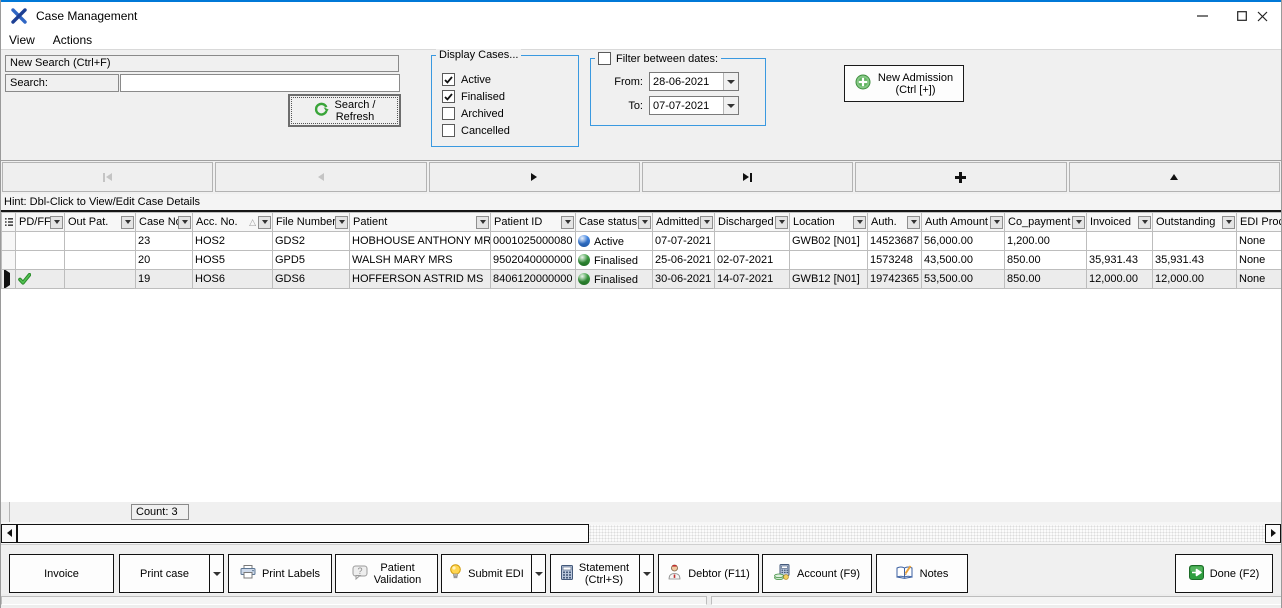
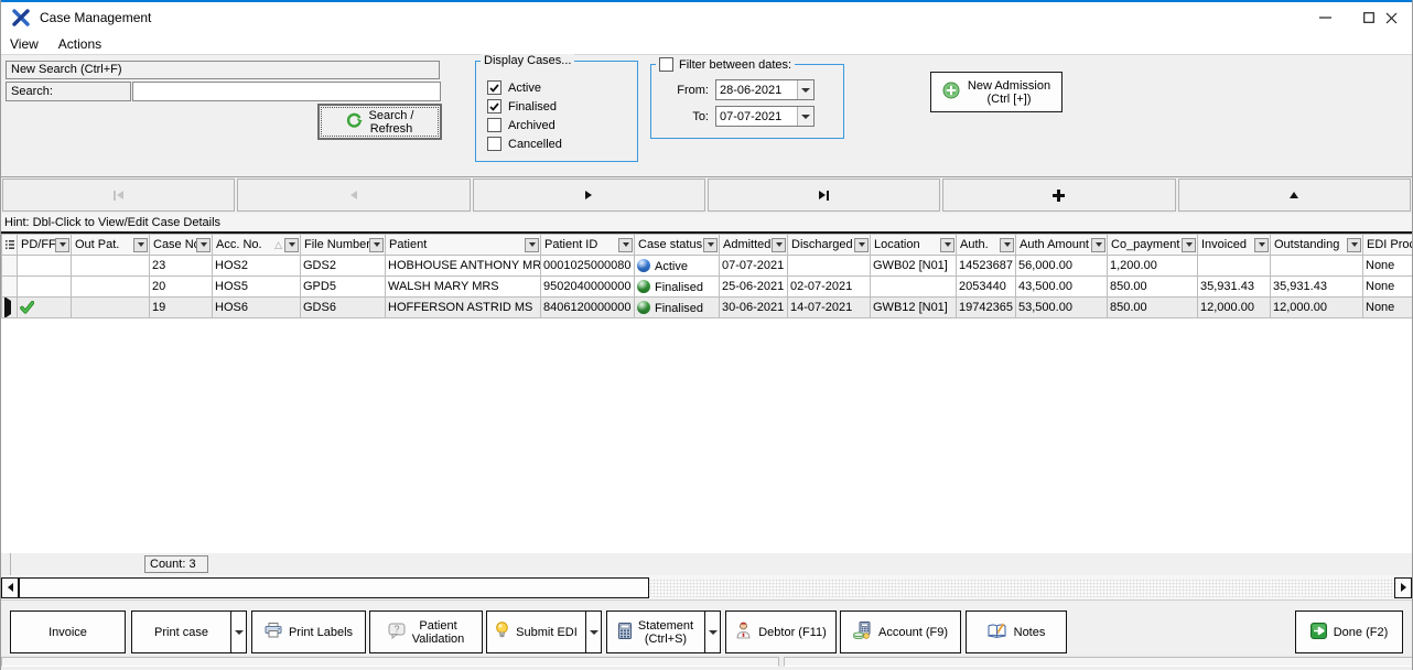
  Case Management
  View
  Actions
  New Search (Ctrl+F)
  Search:
  Search /
  Refresh
  Display Cases...
  Active
  Finalised
  Archived
  Cancelled
  Filter between dates:
  From:
  28-06-2021
  To:
  07-07-2021
  New Admission
  (Ctrl [+])
  Hint: Dbl-Click to View/Edit Case Details
  	PD/FF	Out Pat.	Case N	Acc. No. △	File Numbe	Patient	Patient ID	Case status	Admitted	Discharged	Location	Auth.	Auth Amount	Co_payment	Invoiced	Outstanding	EDI Pro
  			23	HOS2	GDS2	HOBHOUSE ANTHONY MR	0001025000080	Active	07-07-2021		GWB02 [N01]	14523687	56,000.00	1,200.00			None
- 			20	HOS5	GPD5	WALSH MARY MRS	9502040000000	Finalised	25-06-2021	02-07-2021		1573248	43,500.00	850.00	35,931.43	35,931.43	None
+ 			20	HOS5	GPD5	WALSH MARY MRS	9502040000000	Finalised	25-06-2021	02-07-2021		2053440	43,500.00	850.00	35,931.43	35,931.43	None
  			19	HOS6	GDS6	HOFFERSON ASTRID MS	8406120000000	Finalised	30-06-2021	14-07-2021	GWB12 [N01]	19742365	53,500.00	850.00	12,000.00	12,000.00	None
  Count: 3
  Invoice
  Print case
  Print Labels
  ?
  Patient
  Validation
  Submit EDI
  Statement
  (Ctrl+S)
  Debtor (F11)
  Account (F9)
  Notes
  Done (F2)
